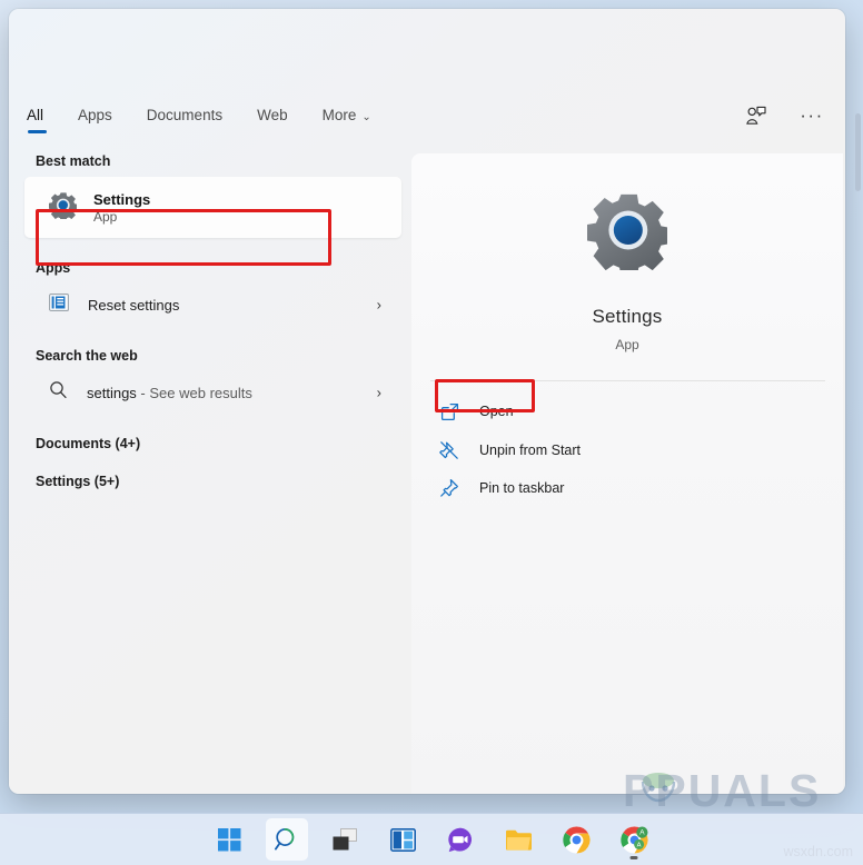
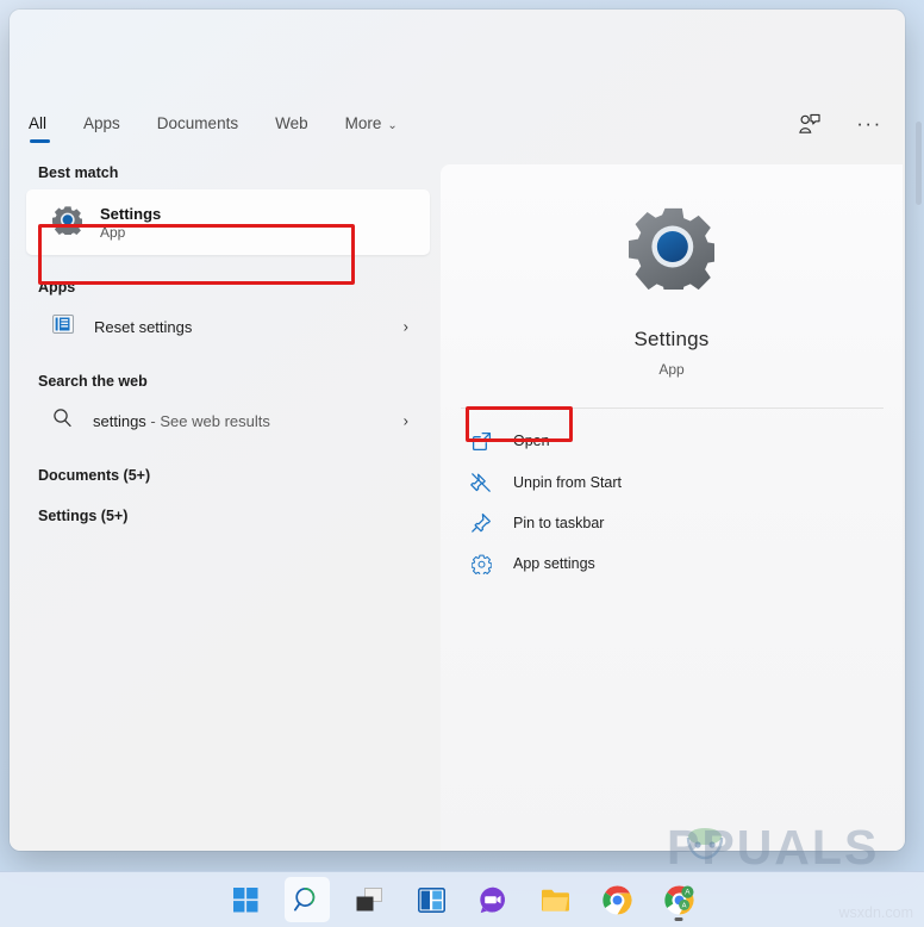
  All
  Apps
  Documents
  Web
  More ⌄
  ···
  Best match
  Settings
  App
  Apps
  Reset settings
  ›
  Search the web
  settings - See web results
  ›
- Documents (4+)
+ Documents (5+)
  Settings (5+)
  Settings
  App
  Open
  Unpin from Start
  Pin to taskbar
+ App settings
  PPUALS
